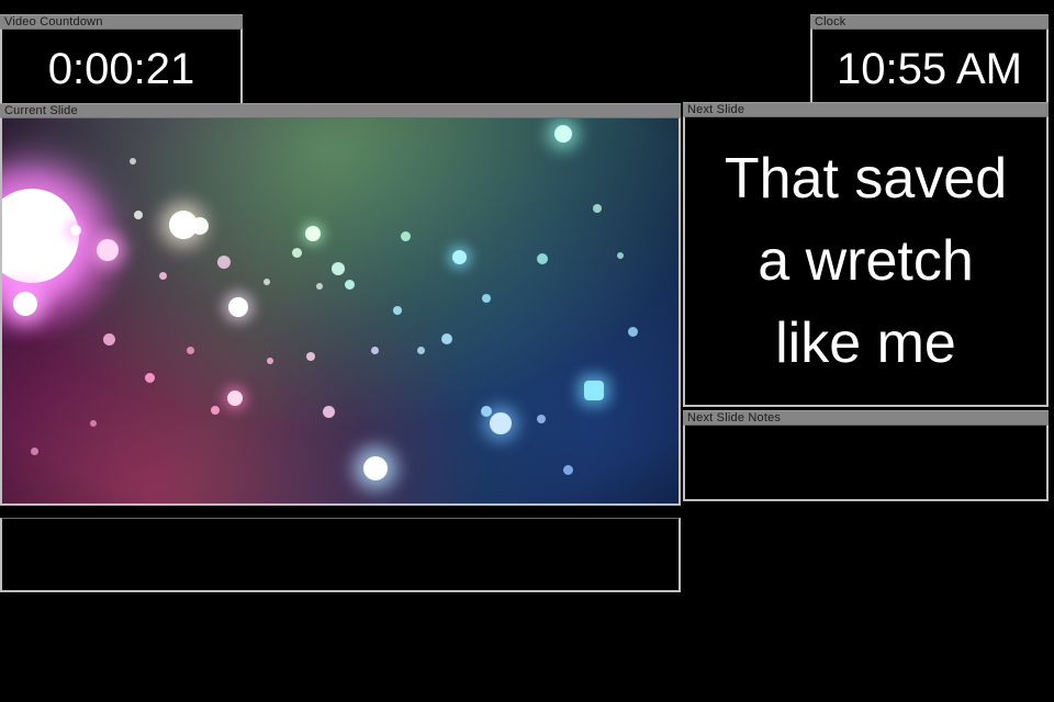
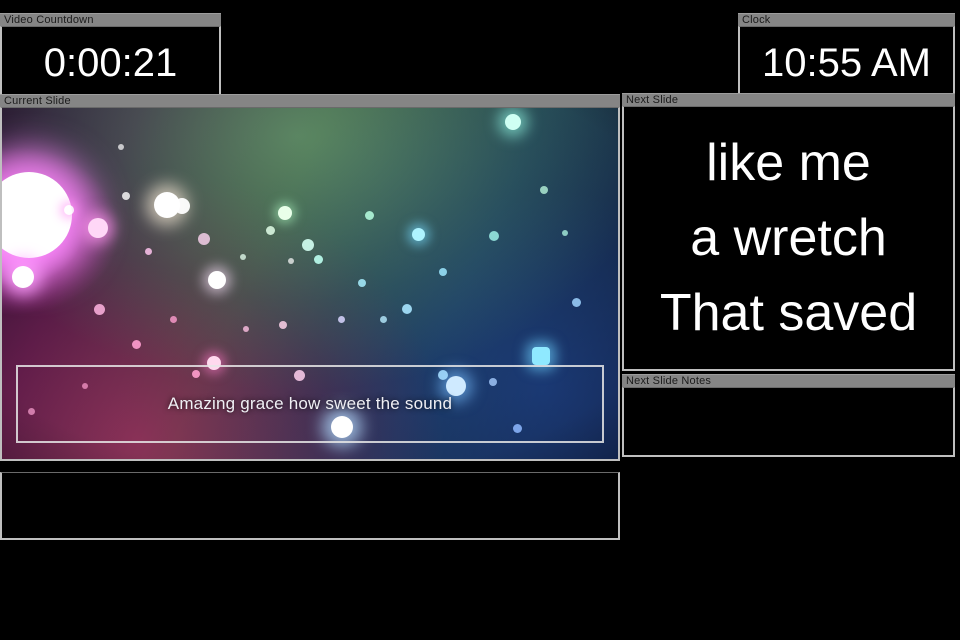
  Video Countdown
  0:00:21
  Clock
  10:55 AM
  Current Slide
+ Amazing grace how sweet the sound
  Next Slide
- That saved
+ like me
  a wretch
- like me
+ That saved
  Next Slide Notes
